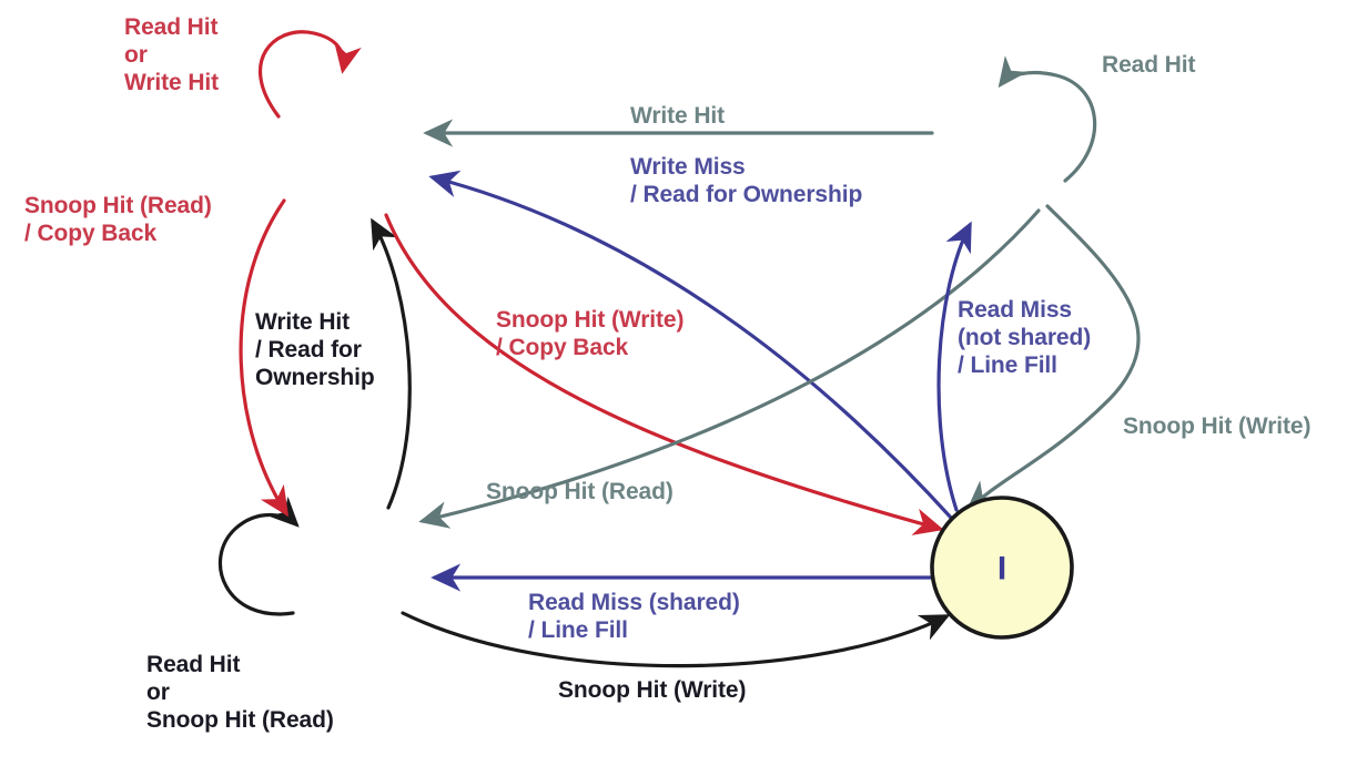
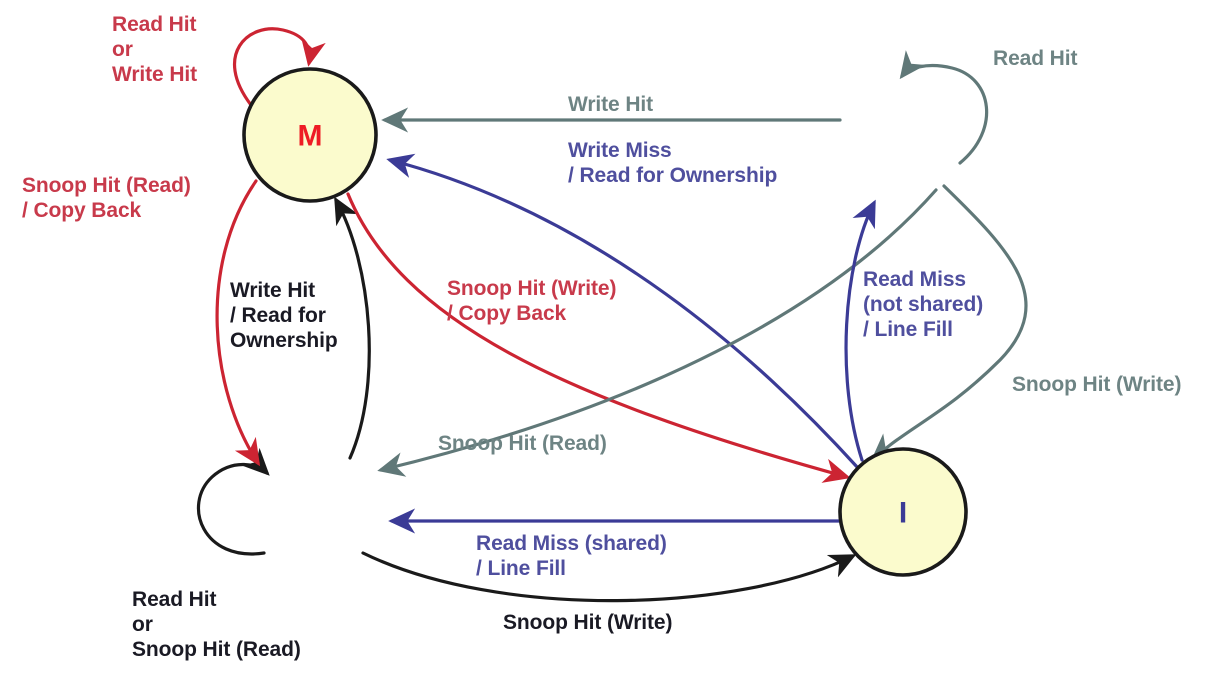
+ M
  I
  Read Hit
  or
  Write Hit
  Read Hit
  Write Hit
  Write Miss
  / Read for Ownership
  Snoop Hit (Read)
  / Copy Back
  Write Hit
  / Read for
  Ownership
  Snoop Hit (Write)
  / Copy Back
  Read Miss
  (not shared)
  / Line Fill
  Snoop Hit (Write)
  Snoop Hit (Read)
  Read Miss (shared)
  / Line Fill
  Snoop Hit (Write)
  Read Hit
  or
  Snoop Hit (Read)
